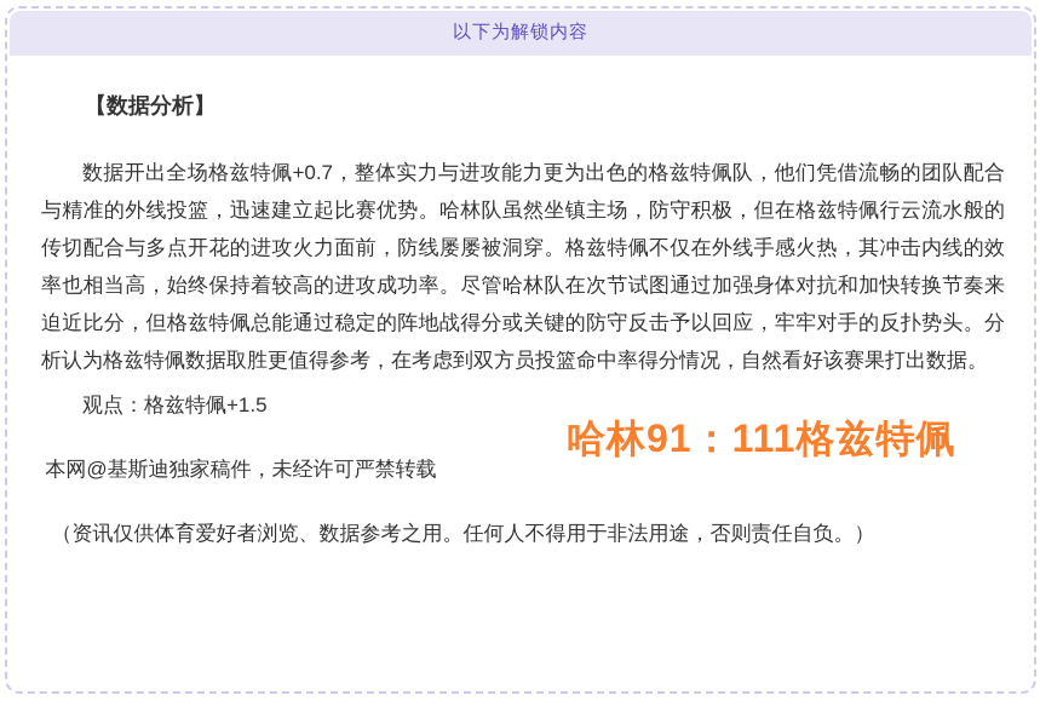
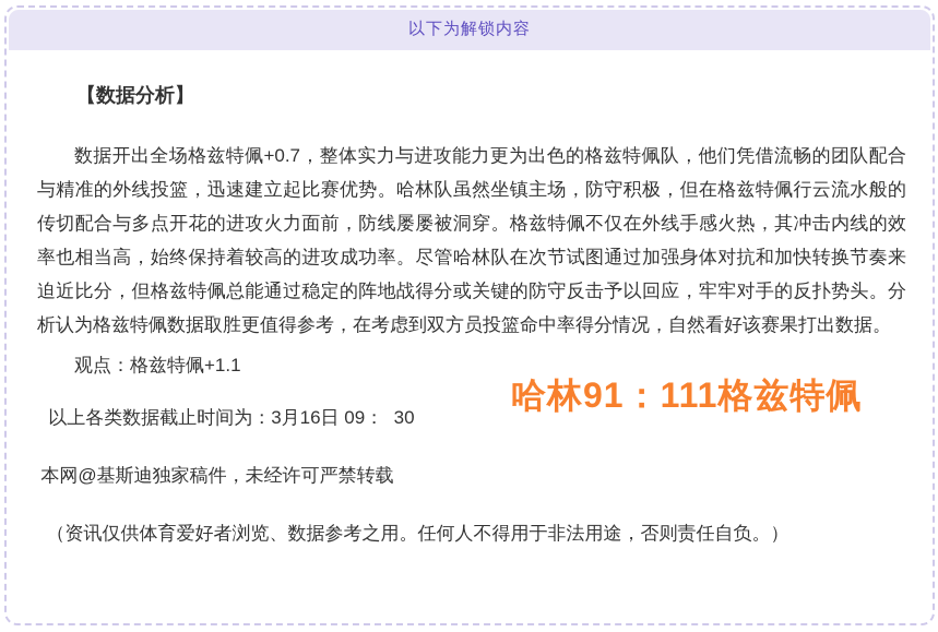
  以下为解锁内容
  【数据分析】
  数据开出全场格兹特佩+0.7，整体实力与进攻能力更为出色的格兹特佩队，他们凭借流畅的团队配合与精准的外线投篮，迅速建立起比赛优势。哈林队虽然坐镇主场，防守积极，但在格兹特佩行云流水般的传切配合与多点开花的进攻火力面前，防线屡屡被洞穿。格兹特佩不仅在外线手感火热，其冲击内线的效率也相当高，始终保持着较高的进攻成功率。尽管哈林队在次节试图通过加强身体对抗和加快转换节奏来迫近比分，但格兹特佩总能通过稳定的阵地战得分或关键的防守反击予以回应，牢牢对手的反扑势头。分析认为格兹特佩数据取胜更值得参考，在考虑到双方员投篮命中率得分情况，自然看好该赛果打出数据。
- 观点：格兹特佩+1.5
+ 观点：格兹特佩+1.1
+ 以上各类数据截止时间为：3月16日 09： 30
  本网@基斯迪独家稿件，未经许可严禁转载
  （资讯仅供体育爱好者浏览、数据参考之用。任何人不得用于非法用途，否则责任自负。）
  哈林91：111格兹特佩
